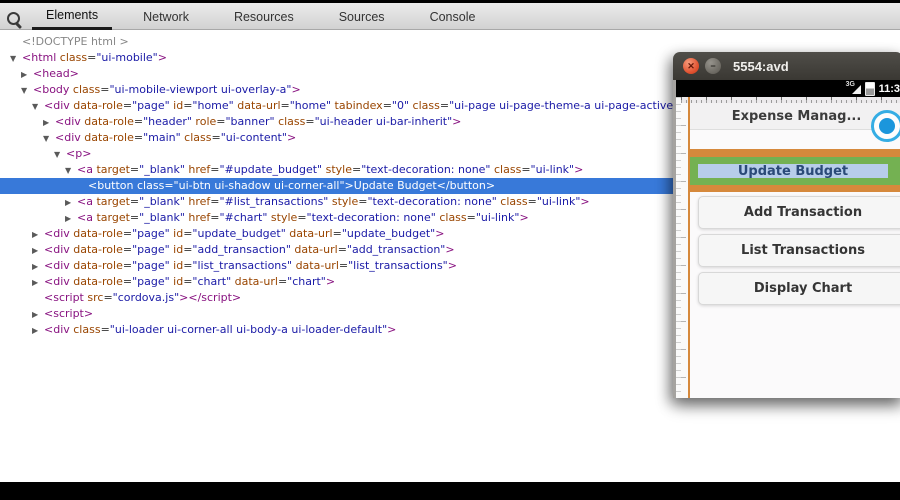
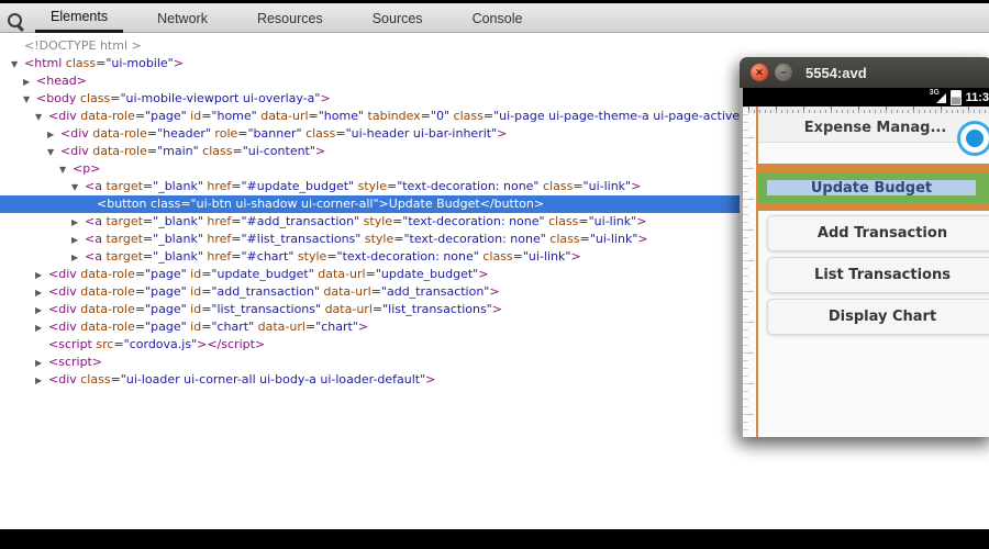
  Elements
  Network
  Resources
  Sources
  Console
  <!DOCTYPE html >
  ▼ <html class="ui-mobile">
  ▶ <head>
  ▼ <body class="ui-mobile-viewport ui-overlay-a">
  ▼ <div data-role="page" id="home" data-url="home" tabindex="0" class="ui-page ui-page-theme-a ui-page-active
  ▶ <div data-role="header" role="banner" class="ui-header ui-bar-inherit">
  ▼ <div data-role="main" class="ui-content">
  ▼ <p>
  ▼ <a target="_blank" href="#update_budget" style="text-decoration: none" class="ui-link">
  <button class="ui-btn ui-shadow ui-corner-all">Update Budget</button>
+ ▶ <a target="_blank" href="#add_transaction" style="text-decoration: none" class="ui-link">
  ▶ <a target="_blank" href="#list_transactions" style="text-decoration: none" class="ui-link">
  ▶ <a target="_blank" href="#chart" style="text-decoration: none" class="ui-link">
  ▶ <div data-role="page" id="update_budget" data-url="update_budget">
  ▶ <div data-role="page" id="add_transaction" data-url="add_transaction">
  ▶ <div data-role="page" id="list_transactions" data-url="list_transactions">
  ▶ <div data-role="page" id="chart" data-url="chart">
  <script src="cordova.js"></script>
  ▶ <script>
  ▶ <div class="ui-loader ui-corner-all ui-body-a ui-loader-default">
  ✕
  −
  5554:avd
  11:3
  Expense Manag...
  Update Budget
  Add Transaction
  List Transactions
  Display Chart
